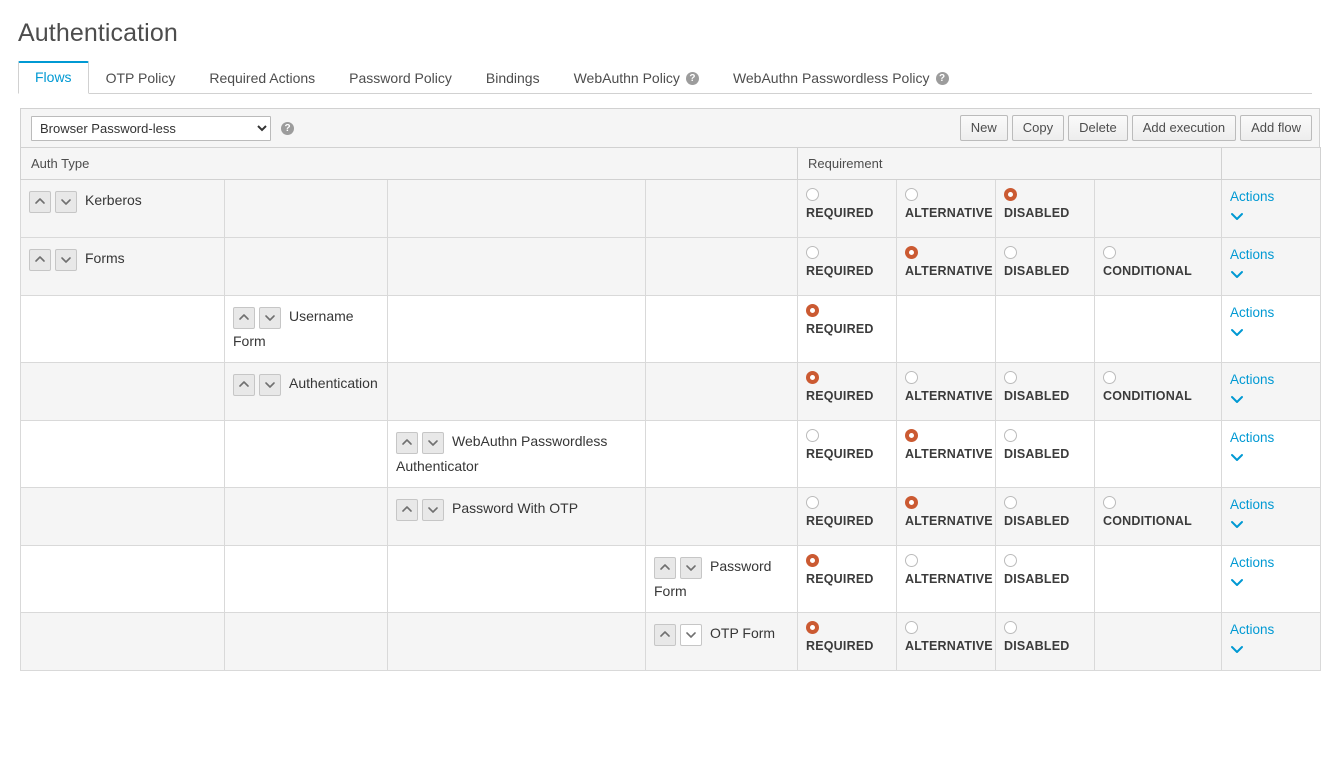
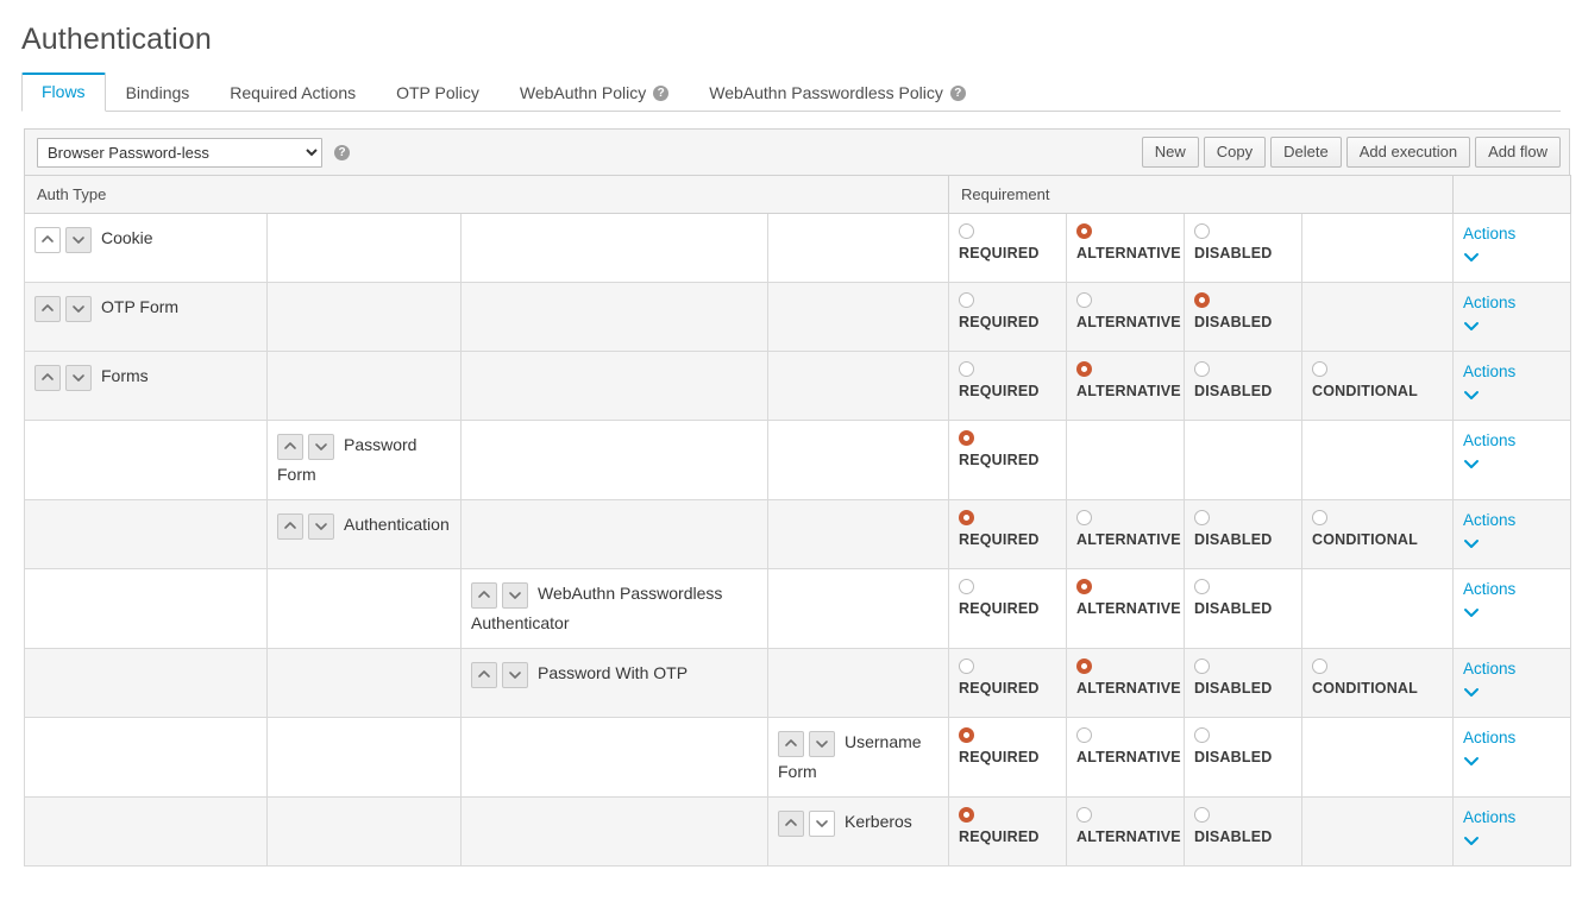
  Authentication
  Flows
- OTP Policy
+ Bindings
  Required Actions
- Password Policy
- Bindings
+ OTP Policy
  WebAuthn Policy
  ?
  WebAuthn Passwordless Policy
  ?
  Browser Password-less
  ?
  New
  Copy
  Delete
  Add execution
  Add flow
  Auth Type	Requirement
+ Cookie				REQUIRED	ALTERNATIVE	DISABLED		Actions
- Kerberos				REQUIRED	ALTERNATIVE	DISABLED		Actions
+ OTP Form				REQUIRED	ALTERNATIVE	DISABLED		Actions
  Forms				REQUIRED	ALTERNATIVE	DISABLED	CONDITIONAL	Actions
- 	Username Form			REQUIRED				Actions
+ 	Password Form			REQUIRED				Actions
  	Authentication			REQUIRED	ALTERNATIVE	DISABLED	CONDITIONAL	Actions
  		WebAuthn Passwordless Authenticator		REQUIRED	ALTERNATIVE	DISABLED		Actions
  		Password With OTP		REQUIRED	ALTERNATIVE	DISABLED	CONDITIONAL	Actions
- 			Password Form	REQUIRED	ALTERNATIVE	DISABLED		Actions
+ 			Username Form	REQUIRED	ALTERNATIVE	DISABLED		Actions
- 			OTP Form	REQUIRED	ALTERNATIVE	DISABLED		Actions
+ 			Kerberos	REQUIRED	ALTERNATIVE	DISABLED		Actions
